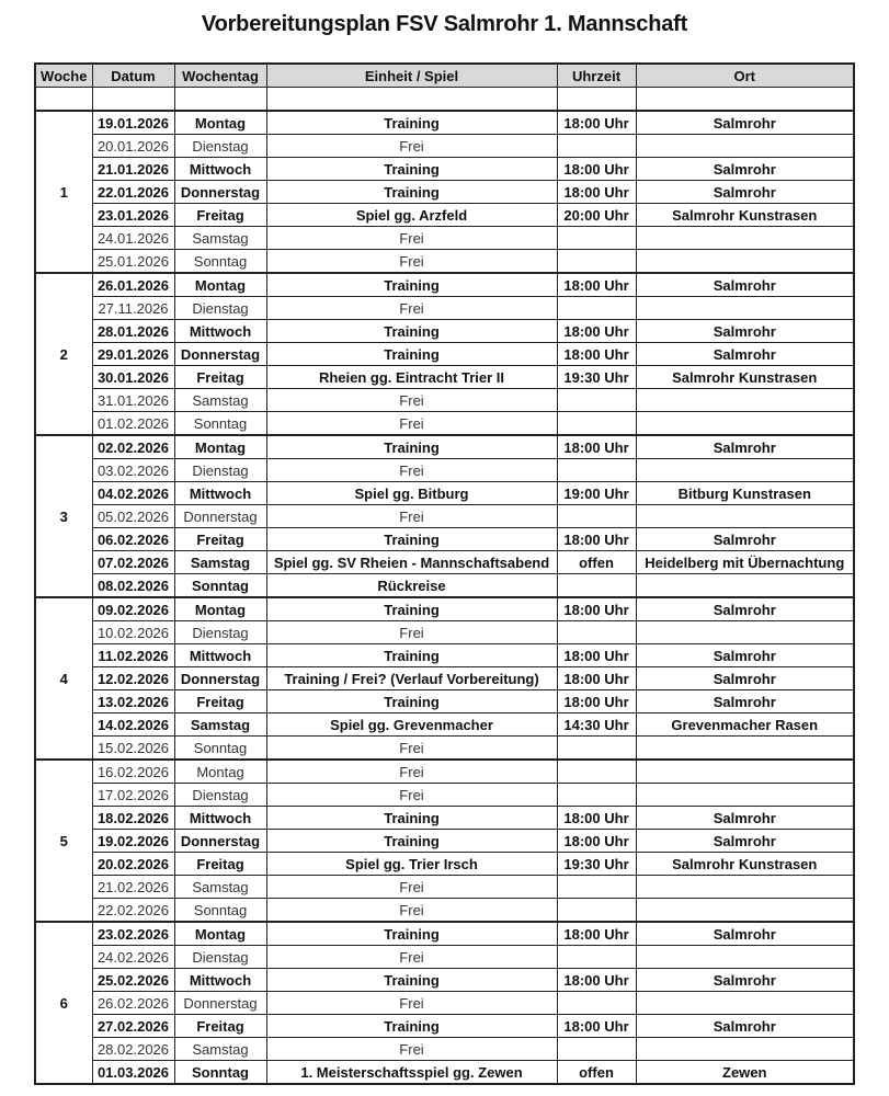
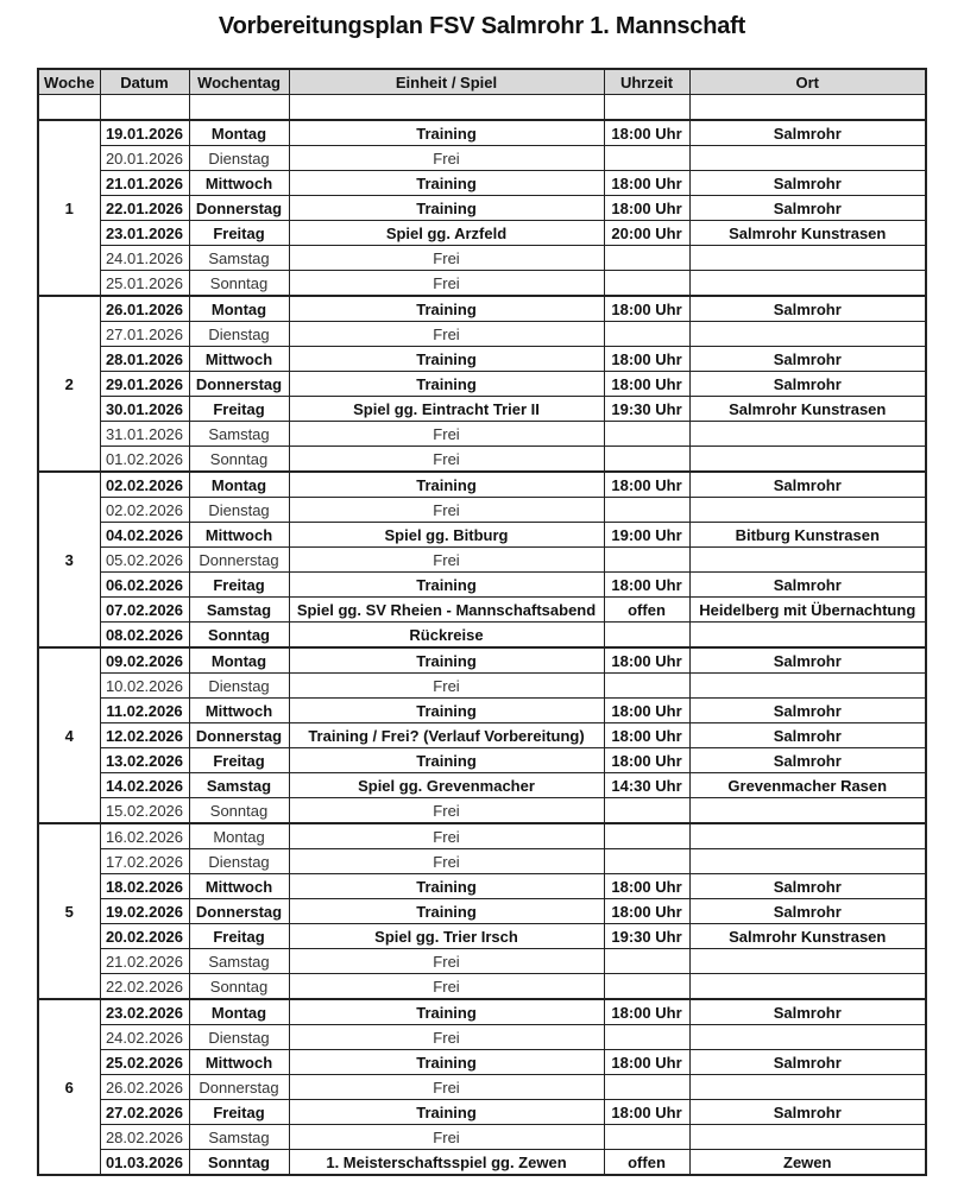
  Vorbereitungsplan FSV Salmrohr 1. Mannschaft
  Woche	Datum	Wochentag	Einheit / Spiel	Uhrzeit	Ort
  1	19.01.2026	Montag	Training	18:00 Uhr	Salmrohr
  20.01.2026	Dienstag	Frei
  21.01.2026	Mittwoch	Training	18:00 Uhr	Salmrohr
  22.01.2026	Donnerstag	Training	18:00 Uhr	Salmrohr
  23.01.2026	Freitag	Spiel gg. Arzfeld	20:00 Uhr	Salmrohr Kunstrasen
  24.01.2026	Samstag	Frei
  25.01.2026	Sonntag	Frei
  2	26.01.2026	Montag	Training	18:00 Uhr	Salmrohr
- 27.11.2026	Dienstag	Frei
+ 27.01.2026	Dienstag	Frei
  28.01.2026	Mittwoch	Training	18:00 Uhr	Salmrohr
  29.01.2026	Donnerstag	Training	18:00 Uhr	Salmrohr
- 30.01.2026	Freitag	Rheien gg. Eintracht Trier II	19:30 Uhr	Salmrohr Kunstrasen
+ 30.01.2026	Freitag	Spiel gg. Eintracht Trier II	19:30 Uhr	Salmrohr Kunstrasen
  31.01.2026	Samstag	Frei
  01.02.2026	Sonntag	Frei
  3	02.02.2026	Montag	Training	18:00 Uhr	Salmrohr
- 03.02.2026	Dienstag	Frei
+ 02.02.2026	Dienstag	Frei
  04.02.2026	Mittwoch	Spiel gg. Bitburg	19:00 Uhr	Bitburg Kunstrasen
  05.02.2026	Donnerstag	Frei
  06.02.2026	Freitag	Training	18:00 Uhr	Salmrohr
  07.02.2026	Samstag	Spiel gg. SV Rheien - Mannschaftsabend	offen	Heidelberg mit Übernachtung
  08.02.2026	Sonntag	Rückreise
  4	09.02.2026	Montag	Training	18:00 Uhr	Salmrohr
  10.02.2026	Dienstag	Frei
  11.02.2026	Mittwoch	Training	18:00 Uhr	Salmrohr
  12.02.2026	Donnerstag	Training / Frei? (Verlauf Vorbereitung)	18:00 Uhr	Salmrohr
  13.02.2026	Freitag	Training	18:00 Uhr	Salmrohr
  14.02.2026	Samstag	Spiel gg. Grevenmacher	14:30 Uhr	Grevenmacher Rasen
  15.02.2026	Sonntag	Frei
  5	16.02.2026	Montag	Frei
  17.02.2026	Dienstag	Frei
  18.02.2026	Mittwoch	Training	18:00 Uhr	Salmrohr
  19.02.2026	Donnerstag	Training	18:00 Uhr	Salmrohr
  20.02.2026	Freitag	Spiel gg. Trier Irsch	19:30 Uhr	Salmrohr Kunstrasen
  21.02.2026	Samstag	Frei
  22.02.2026	Sonntag	Frei
  6	23.02.2026	Montag	Training	18:00 Uhr	Salmrohr
  24.02.2026	Dienstag	Frei
  25.02.2026	Mittwoch	Training	18:00 Uhr	Salmrohr
  26.02.2026	Donnerstag	Frei
  27.02.2026	Freitag	Training	18:00 Uhr	Salmrohr
  28.02.2026	Samstag	Frei
  01.03.2026	Sonntag	1. Meisterschaftsspiel gg. Zewen	offen	Zewen
